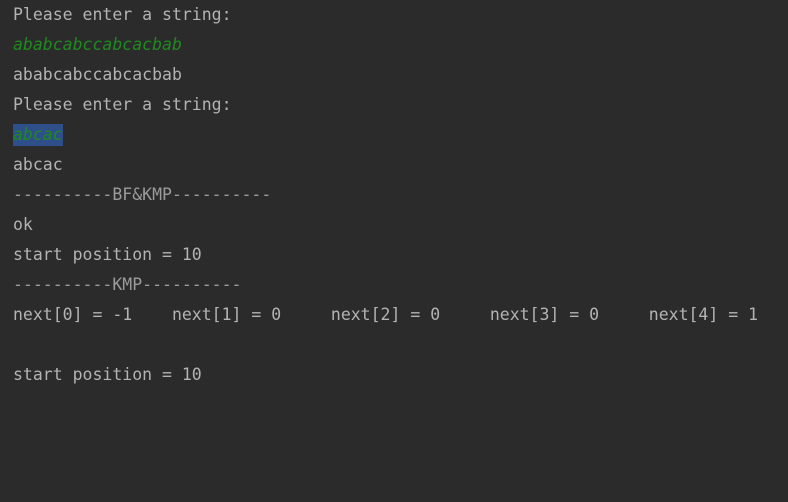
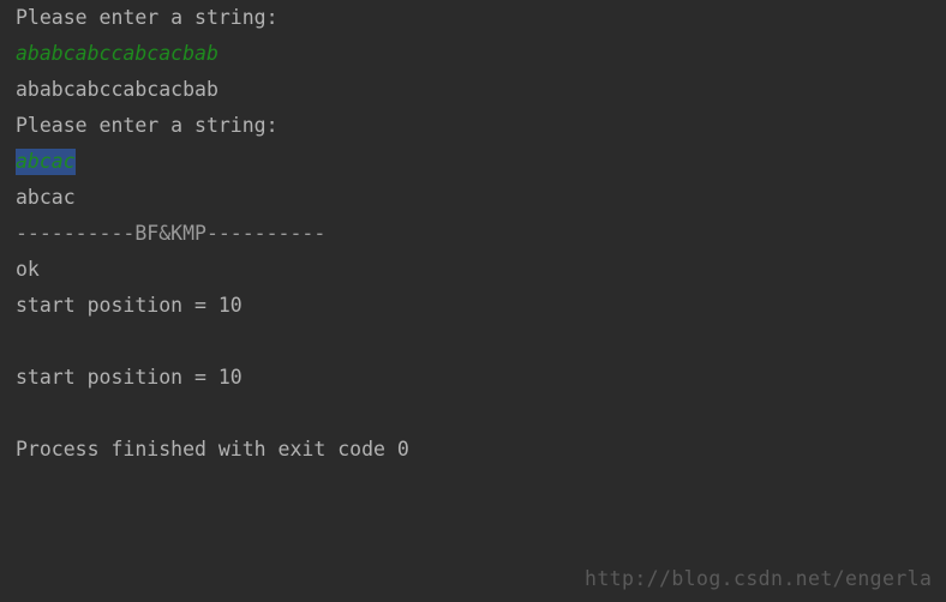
  Please enter a string:
  ababcabccabcacbab
  ababcabccabcacbab
  Please enter a string:
  abcac
  abcac
  ----------BF&KMP----------
  ok
  start position = 10
- ----------KMP----------
- next[0] = -1 next[1] = 0 next[2] = 0 next[3] = 0 next[4] = 1
  start position = 10
+ Process finished with exit code 0
+ http://blog.csdn.net/engerla
